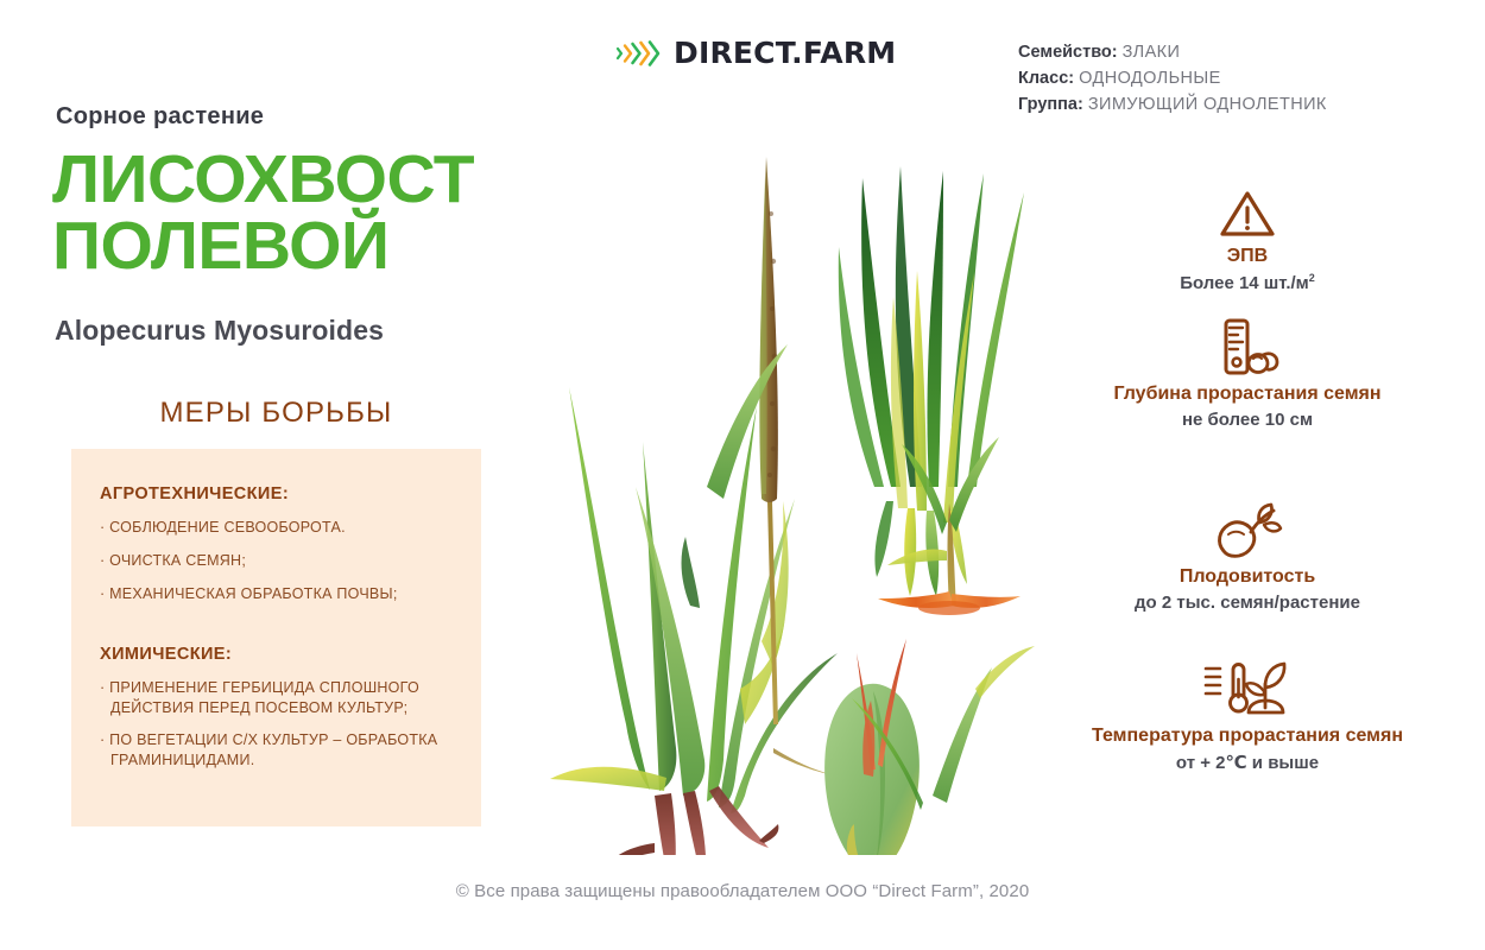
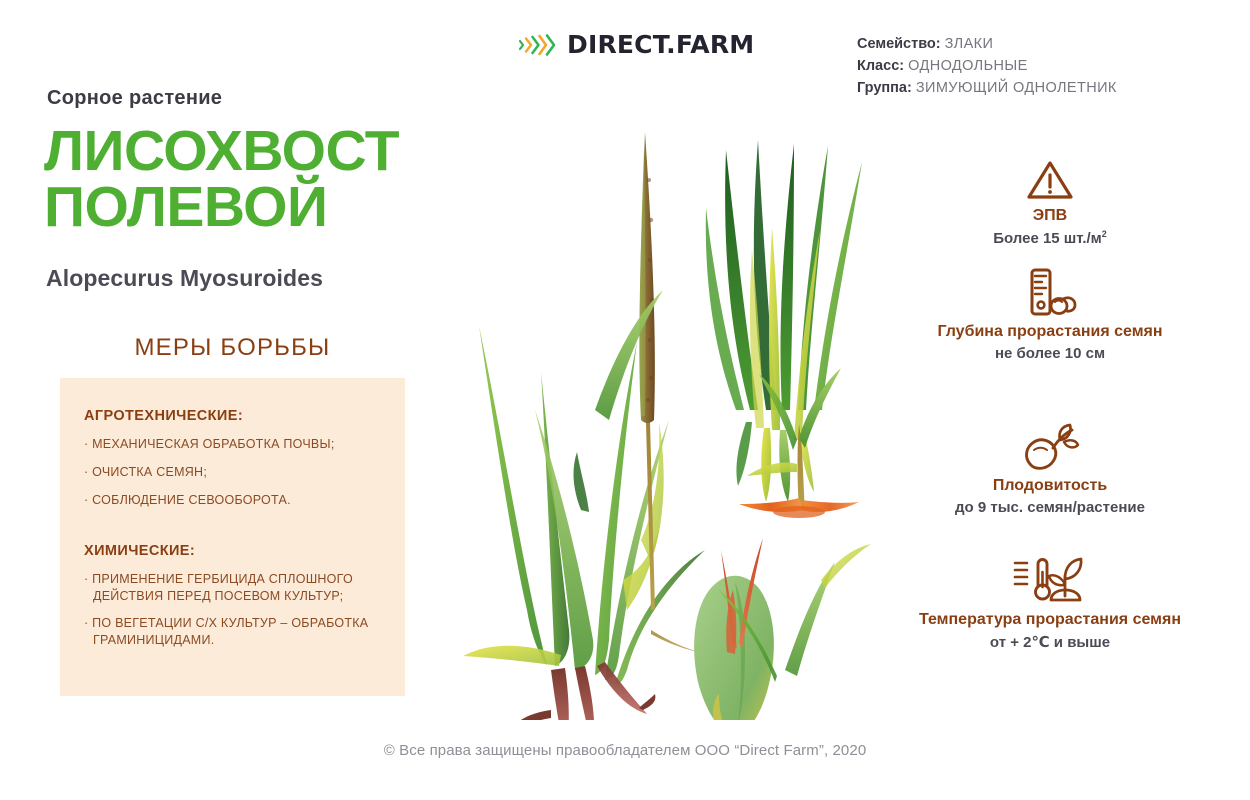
  DIRECT.FARM
  Семейство: ЗЛАКИ
  Класс: ОДНОДОЛЬНЫЕ
  Группа: ЗИМУЮЩИЙ ОДНОЛЕТНИК
  Сорное растение
  ЛИСОХВОСТ
  ПОЛЕВОЙ
  Alopecurus Myosuroides
  МЕРЫ БОРЬБЫ
  АГРОТЕХНИЧЕСКИЕ:
- · СОБЛЮДЕНИЕ СЕВООБОРОТА.
+ · МЕХАНИЧЕСКАЯ ОБРАБОТКА ПОЧВЫ;
  · ОЧИСТКА СЕМЯН;
- · МЕХАНИЧЕСКАЯ ОБРАБОТКА ПОЧВЫ;
+ · СОБЛЮДЕНИЕ СЕВООБОРОТА.
  ХИМИЧЕСКИЕ:
  · ПРИМЕНЕНИЕ ГЕРБИЦИДА СПЛОШНОГО ДЕЙСТВИЯ ПЕРЕД ПОСЕВОМ КУЛЬТУР;
  · ПО ВЕГЕТАЦИИ С/Х КУЛЬТУР – ОБРАБОТКА ГРАМИНИЦИДАМИ.
  ЭПВ
- Более 14 шт./м2
+ Более 15 шт./м2
  Глубина прорастания семян
  не более 10 см
  Плодовитость
- до 2 тыс. семян/растение
+ до 9 тыс. семян/растение
  Температура прорастания семян
  от + 2℃ и выше
  © Все права защищены правообладателем ООО “Direct Farm”, 2020
